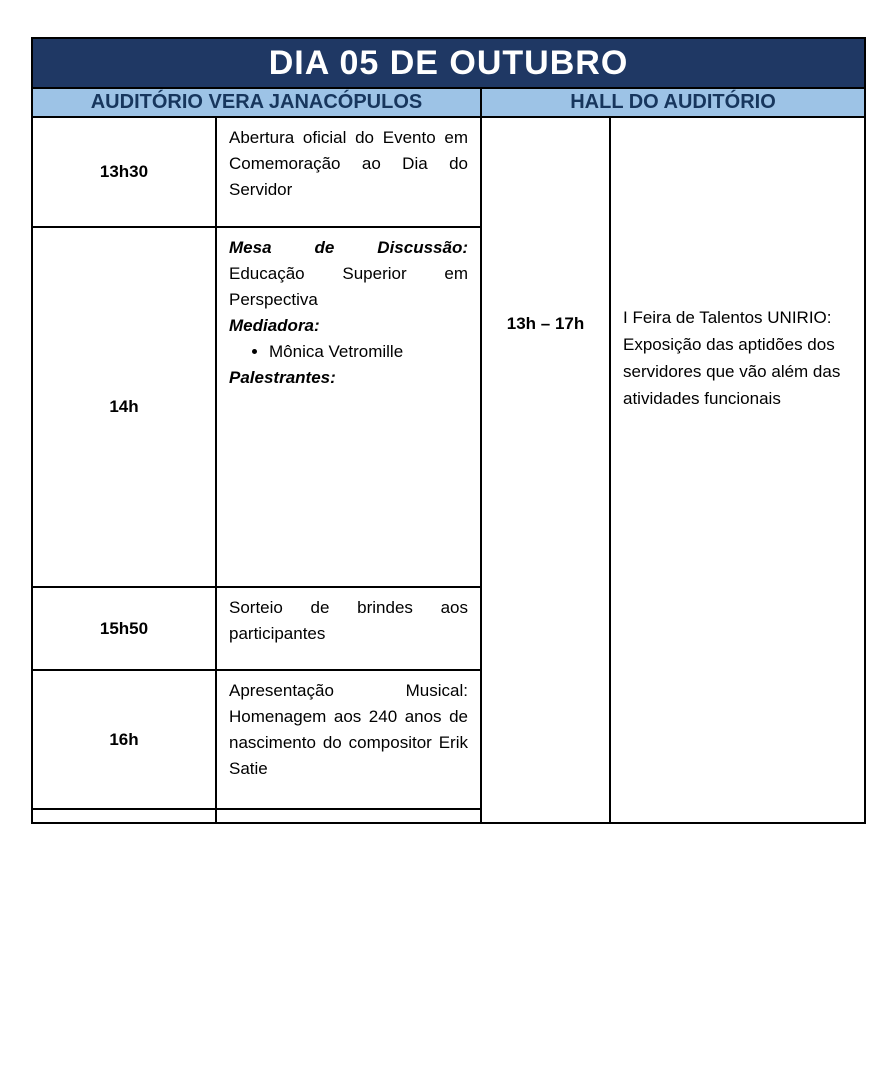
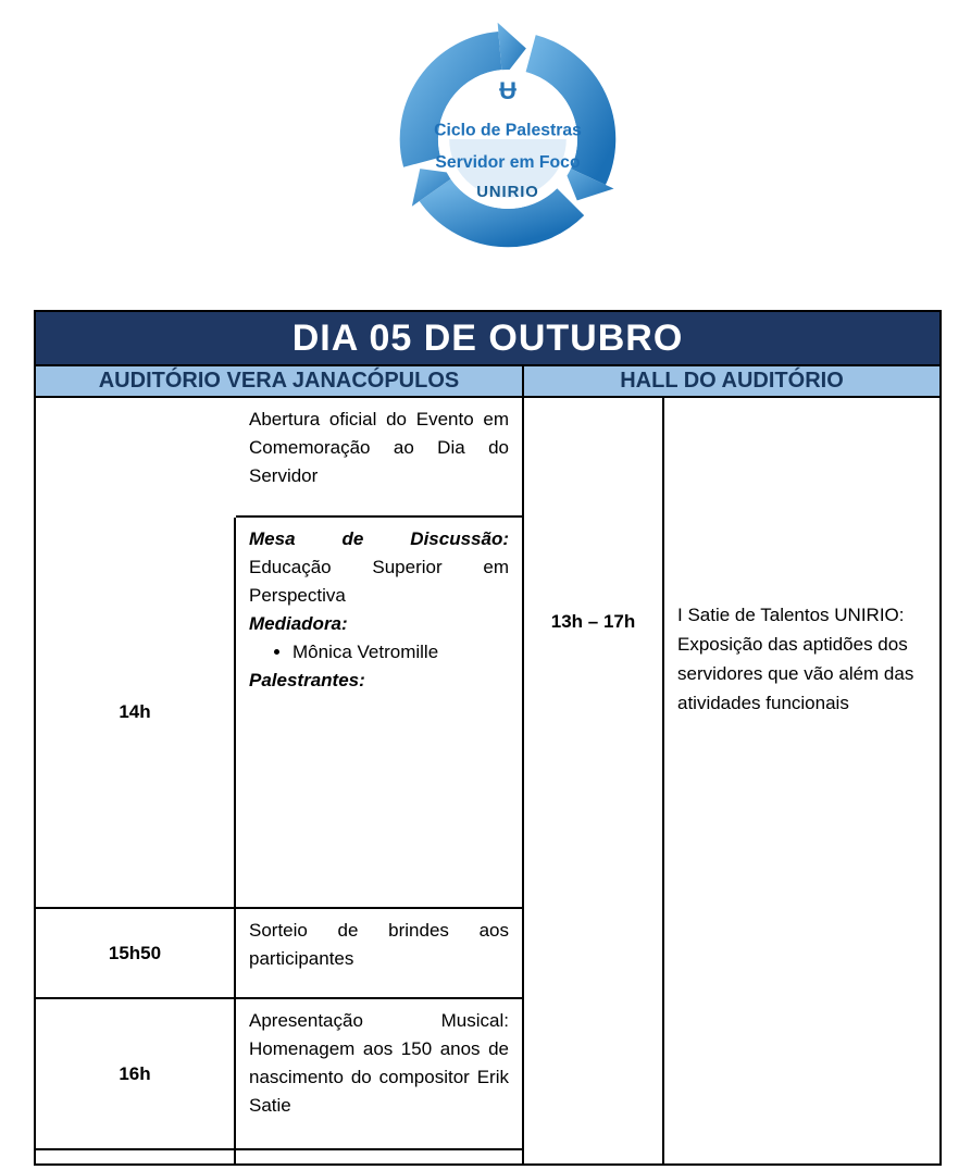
+ Ʉ
+ Ciclo de Palestras
+ Servidor em Foco
+ UNIRIO
  DIA 05 DE OUTUBRO
  AUDITÓRIO VERA JANACÓPULOS
  HALL DO AUDITÓRIO
- 13h30
  Abertura oficial do Evento em Comemoração ao Dia do Servidor
  14h
  Mesa de Discussão: Educação Superior em Perspectiva
  Mediadora:
  Mônica Vetromille
  Palestrantes:
  15h50
  Sorteio de brindes aos participantes
  16h
- Apresentação Musical: Homenagem aos 240 anos de nascimento do compositor Erik Satie
+ Apresentação Musical: Homenagem aos 150 anos de nascimento do compositor Erik Satie
  13h – 17h
- I Feira de Talentos UNIRIO: Exposição das aptidões dos servidores que vão além das atividades funcionais
+ I Satie de Talentos UNIRIO: Exposição das aptidões dos servidores que vão além das atividades funcionais
